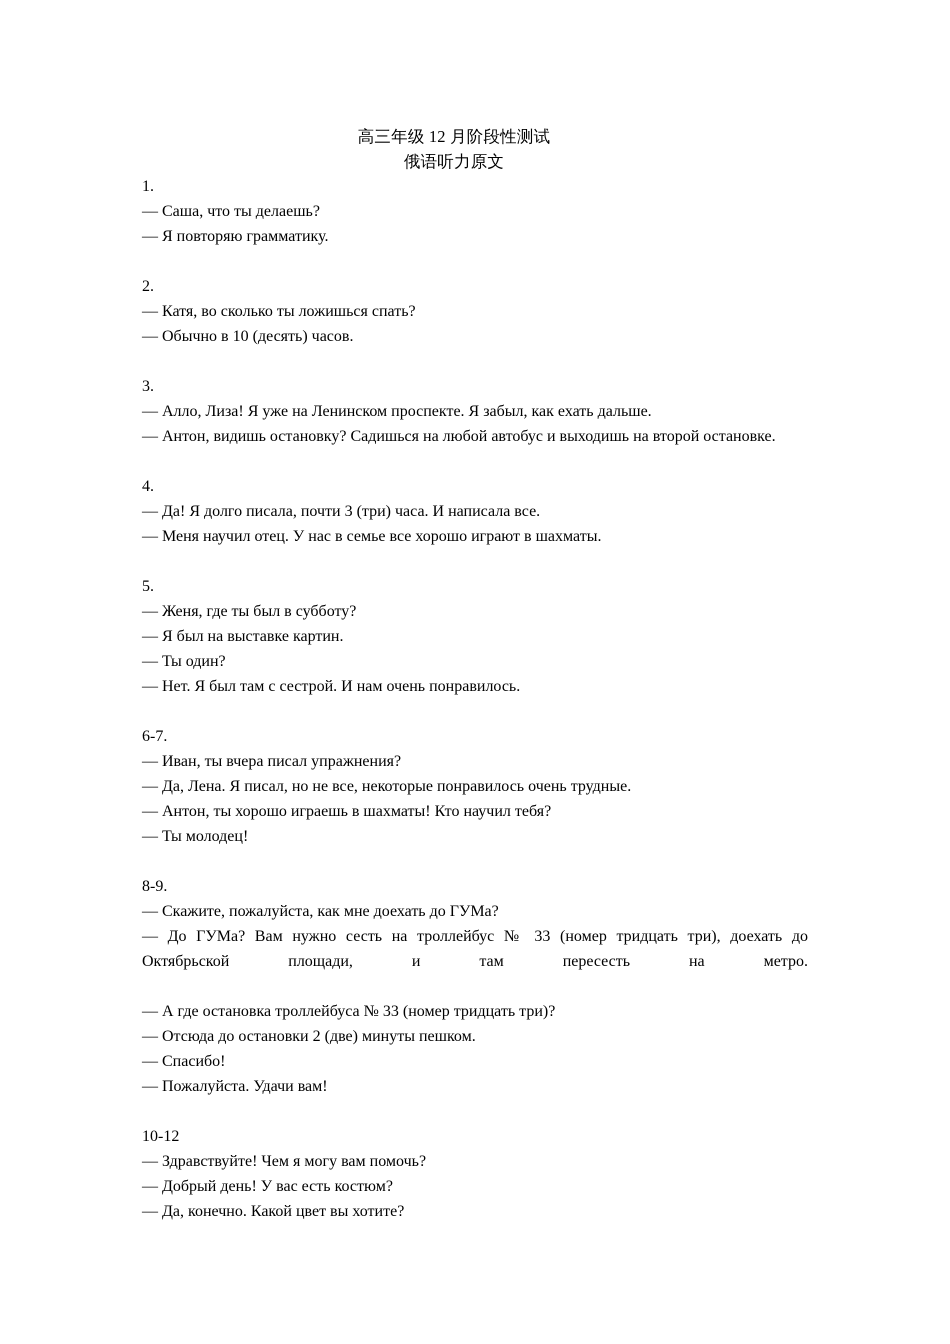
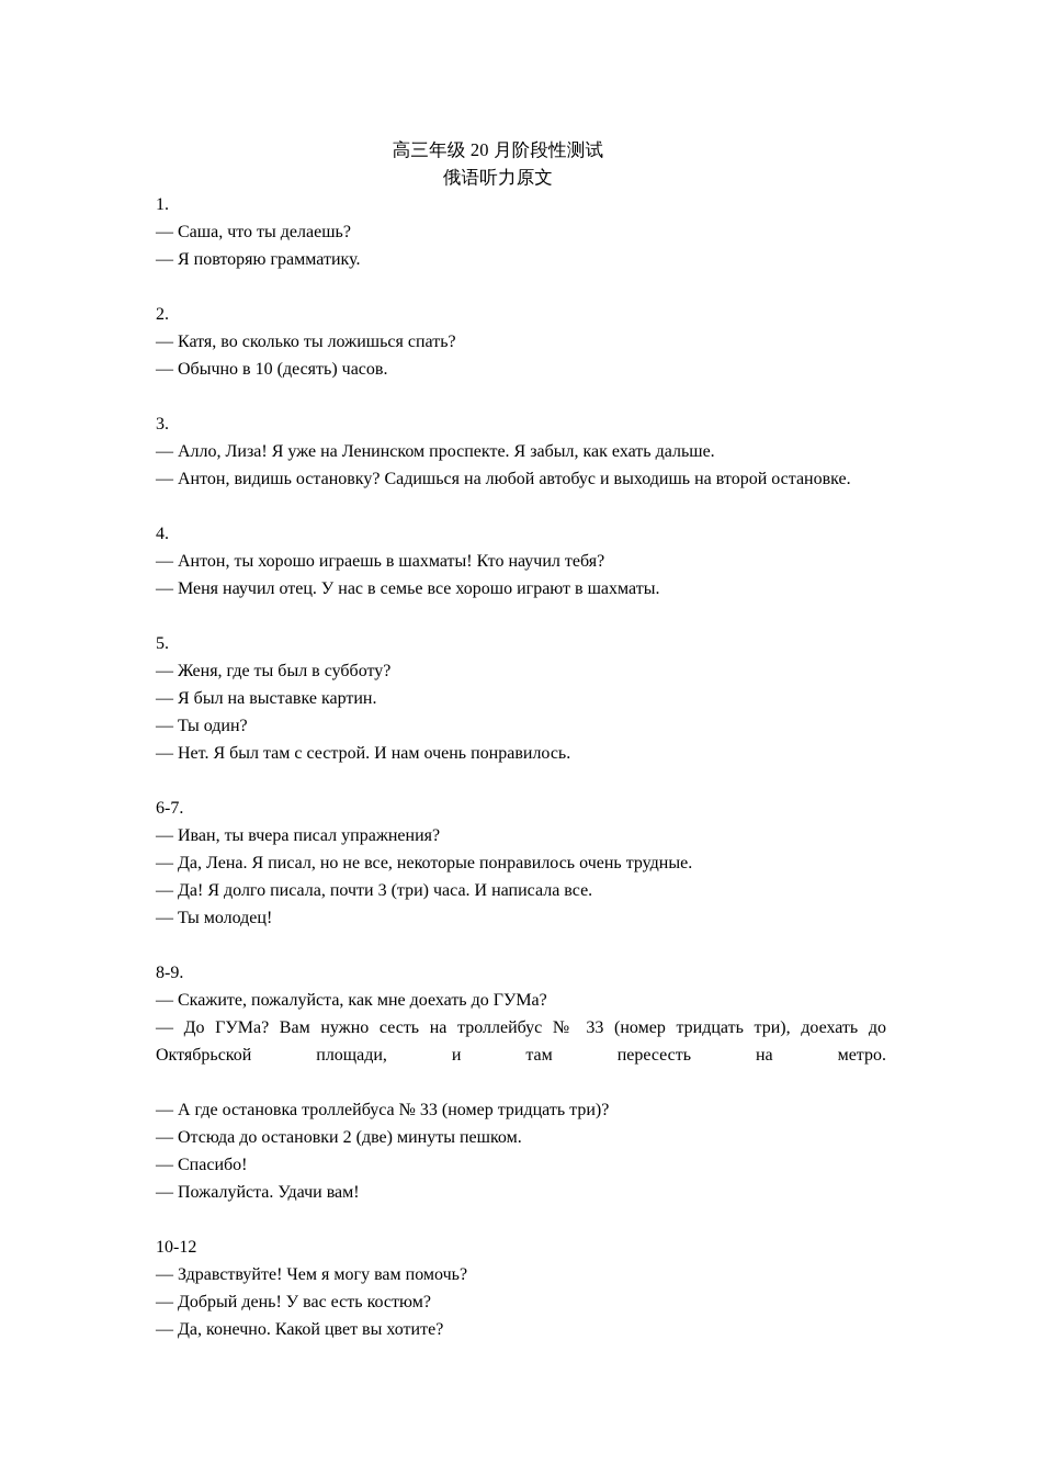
- 高三年级 12 月阶段性测试
+ 高三年级 20 月阶段性测试
  俄语听力原文
  1.
  — Саша, что ты делаешь?
  — Я повторяю грамматику.
  2.
  — Катя, во сколько ты ложишься спать?
  — Обычно в 10 (десять) часов.
  3.
  — Алло, Лиза! Я уже на Ленинском проспекте. Я забыл, как ехать дальше.
  — Антон, видишь остановку? Садишься на любой автобус и выходишь на второй остановке.
  4.
- — Да! Я долго писала, почти 3 (три) часа. И написала все.
+ — Антон, ты хорошо играешь в шахматы! Кто научил тебя?
  — Меня научил отец. У нас в семье все хорошо играют в шахматы.
  5.
  — Женя, где ты был в субботу?
  — Я был на выставке картин.
  — Ты один?
  — Нет. Я был там с сестрой. И нам очень понравилось.
  6-7.
  — Иван, ты вчера писал упражнения?
  — Да, Лена. Я писал, но не все, некоторые понравилось очень трудные.
- — Антон, ты хорошо играешь в шахматы! Кто научил тебя?
+ — Да! Я долго писала, почти 3 (три) часа. И написала все.
  — Ты молодец!
  8-9.
  — Скажите, пожалуйста, как мне доехать до ГУМа?
  — До ГУМа? Вам нужно сесть на троллейбус № 33 (номер тридцать три), доехать до Октябрьской площади, и там пересесть на метро.
  — А где остановка троллейбуса № 33 (номер тридцать три)?
  — Отсюда до остановки 2 (две) минуты пешком.
  — Спасибо!
  — Пожалуйста. Удачи вам!
  10-12
  — Здравствуйте! Чем я могу вам помочь?
  — Добрый день! У вас есть костюм?
  — Да, конечно. Какой цвет вы хотите?
